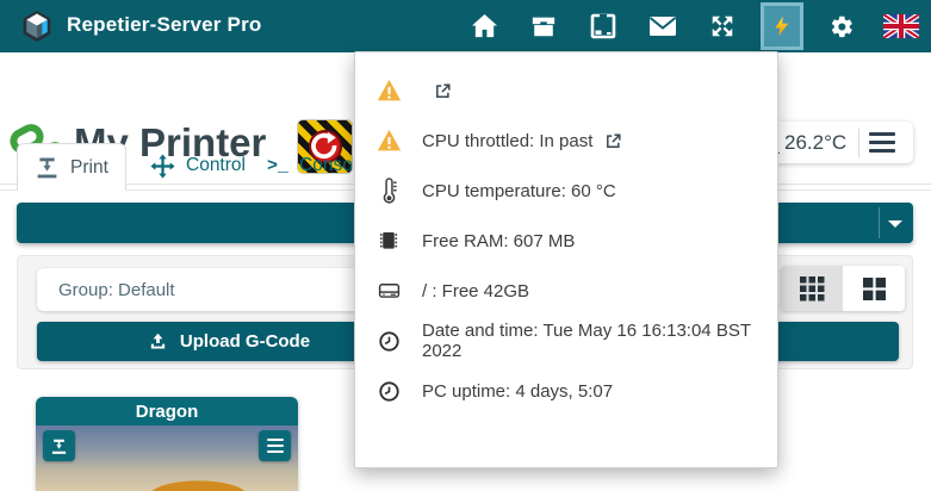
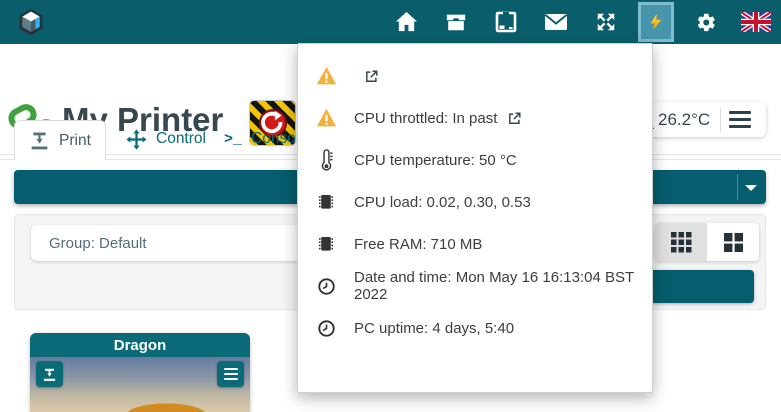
- Repetier-Server Pro
  Printer
  26.2°C
  Print
  Control
  >_
  Conso
  Group: Default
- Upload G-Code
  Dragon
  CPU throttled: In past
- CPU temperature: 60 °C
+ CPU temperature: 50 °C
+ CPU load: 0.02, 0.30, 0.53
- Free RAM: 607 MB
+ Free RAM: 710 MB
- / : Free 42GB
- Date and time: Tue May 16 16:13:04 BST 2022
+ Date and time: Mon May 16 16:13:04 BST 2022
- PC uptime: 4 days, 5:07
+ PC uptime: 4 days, 5:40
